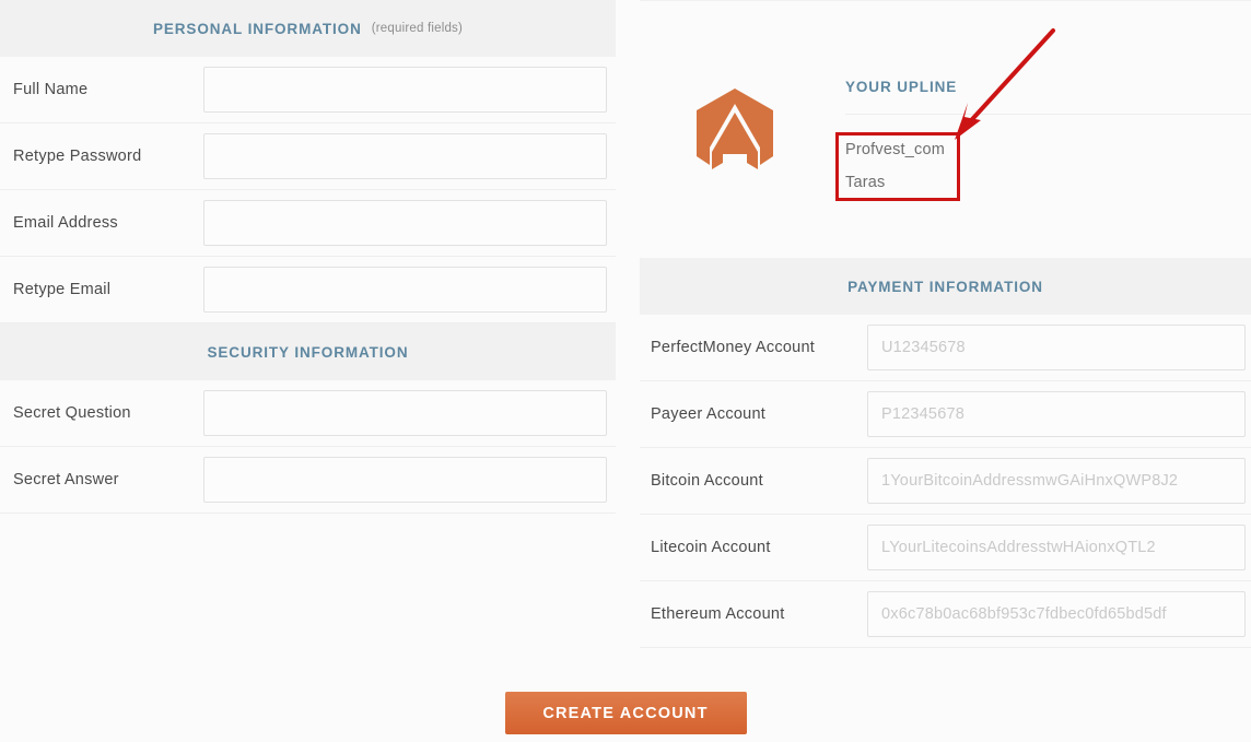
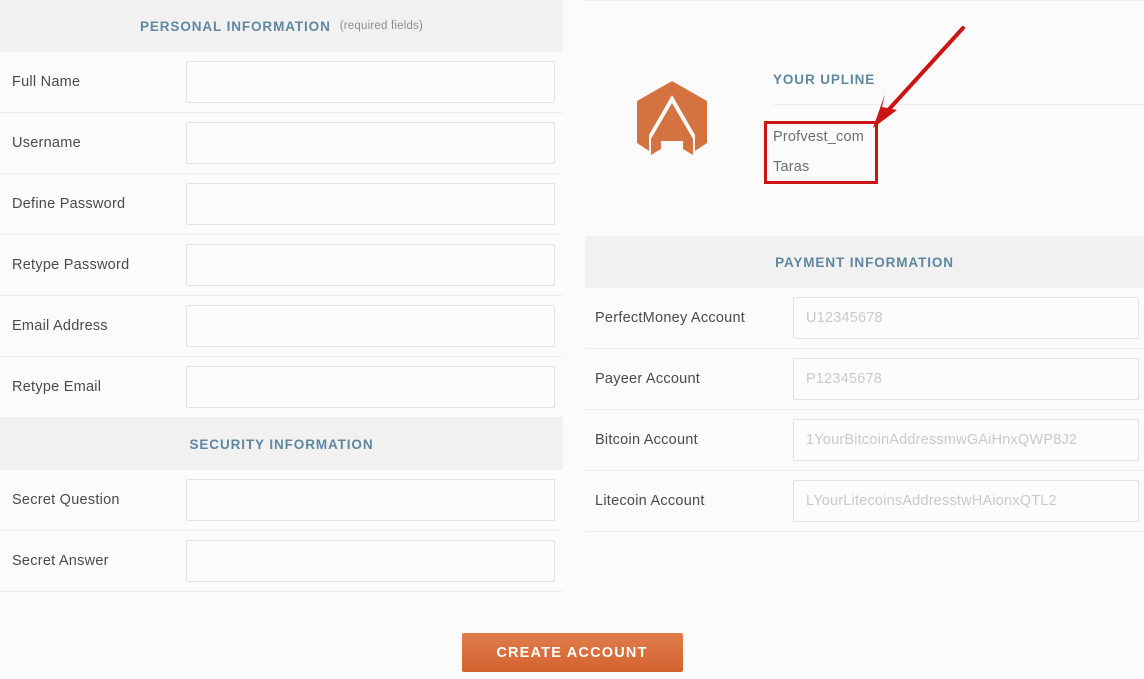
  PERSONAL INFORMATION
  (required fields)
  Full Name
+ Username
+ Define Password
  Retype Password
  Email Address
  Retype Email
  SECURITY INFORMATION
  Secret Question
  Secret Answer
  YOUR UPLINE
  Profvest_com
  Taras
  PAYMENT INFORMATION
  PerfectMoney Account
  U12345678
  Payeer Account
  P12345678
  Bitcoin Account
  1YourBitcoinAddressmwGAiHnxQWP8J2
  Litecoin Account
  LYourLitecoinsAddresstwHAionxQTL2
- Ethereum Account
- 0x6c78b0ac68bf953c7fdbec0fd65bd5df
  CREATE ACCOUNT
